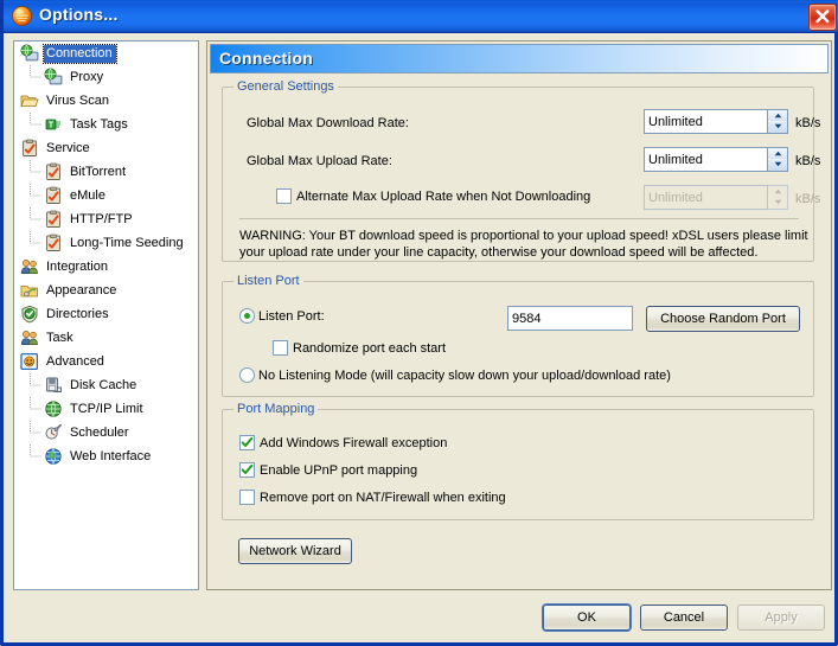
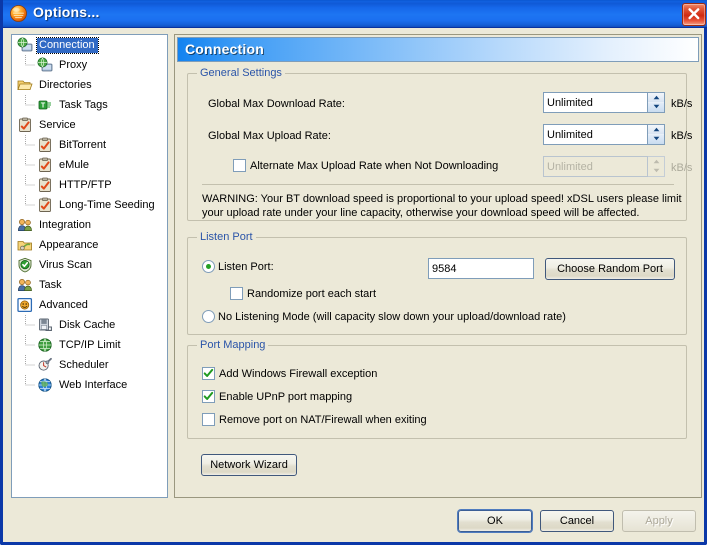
  Options...
  Connection
  Proxy
- Virus Scan
+ Directories
  Task Tags
  Service
  BitTorrent
  eMule
  HTTP/FTP
  Long-Time Seeding
  Integration
  Appearance
- Directories
+ Virus Scan
  Task
  Advanced
  Disk Cache
  TCP/IP Limit
  Scheduler
  Web Interface
  Connection
  General Settings
  Global Max Download Rate:
  Unlimited
  kB/s
  Global Max Upload Rate:
  Unlimited
  kB/s
  Alternate Max Upload Rate when Not Downloading
  Unlimited
  kB/s
  WARNING: Your BT download speed is proportional to your upload speed! xDSL users please limit your upload rate under your line capacity, otherwise your download speed will be affected.
  Listen Port
  Listen Port:
  9584
  Choose Random Port
  Randomize port each start
  No Listening Mode (will capacity slow down your upload/download rate)
  Port Mapping
  Add Windows Firewall exception
  Enable UPnP port mapping
  Remove port on NAT/Firewall when exiting
  Network Wizard
  OK
  Cancel
  Apply
